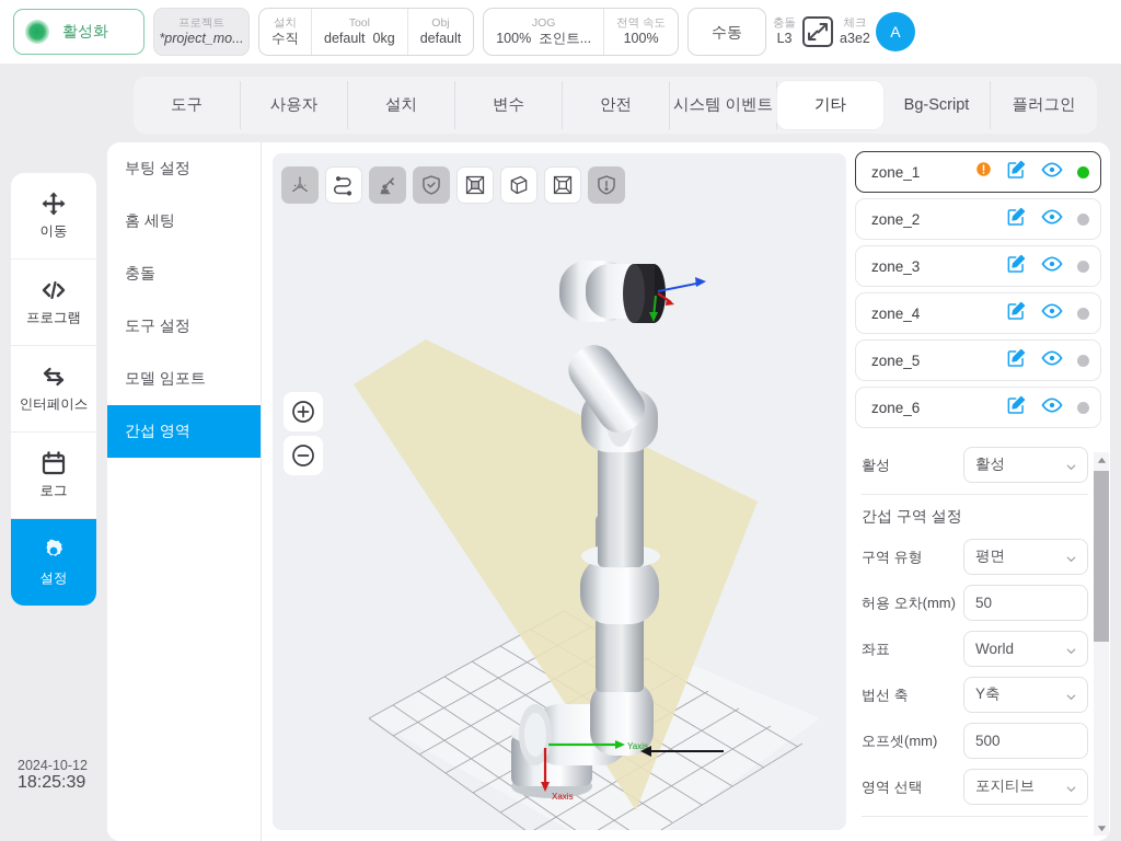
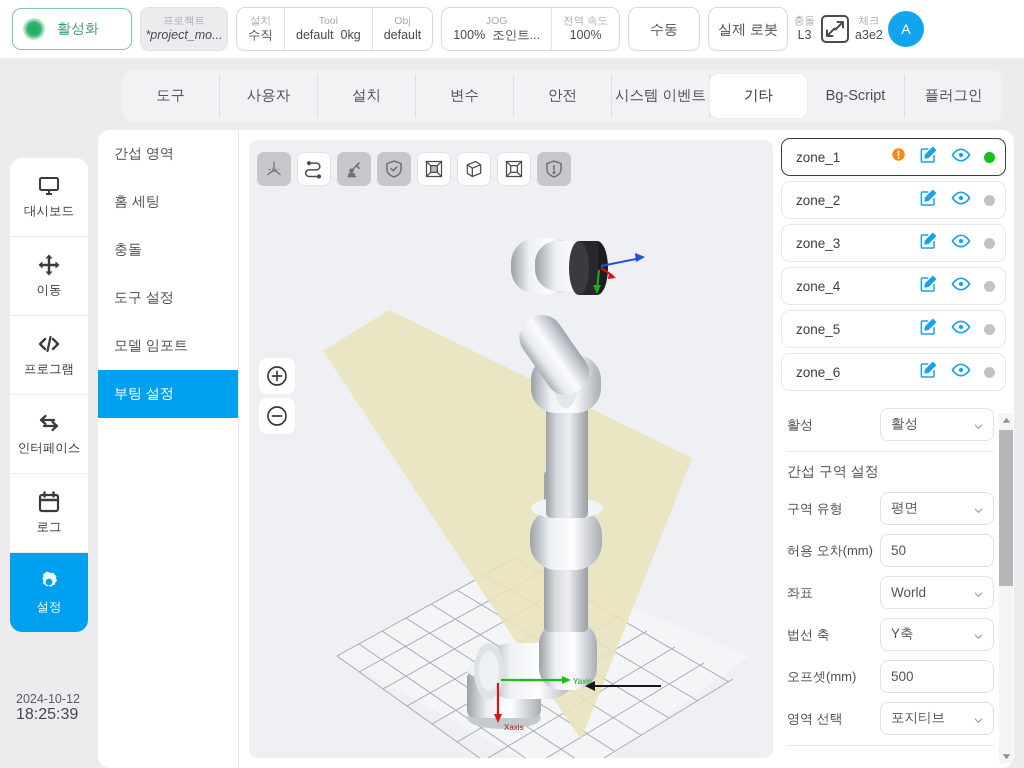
  활성화
  프로젝트
  *project_mo...
  설치
  수직
  Tool
  default
  0kg
  Obj
  default
  JOG
  100%
  조인트...
  전역 속도
  100%
  수동
+ 실제 로봇
  충돌
  L3
  체크
  a3e2
  A
  도구
  사용자
  설치
  변수
  안전
  시스템 이벤트
  기타
  Bg-Script
  플러그인
+ 대시보드
  이동
  프로그램
  인터페이스
  로그
  설정
- 부팅 설정
+ 간섭 영역
  홈 세팅
  충돌
  도구 설정
  모델 임포트
- 간섭 영역
+ 부팅 설정
  Yaxis
  Xaxis
  zone_1
  zone_2
  zone_3
  zone_4
  zone_5
  zone_6
  활성
  활성
  간섭 구역 설정
  구역 유형
  평면
  허용 오차(mm)
  50
  좌표
  World
  법선 축
  Y축
  오프셋(mm)
  500
  영역 선택
  포지티브
  2024-10-12
  18:25:39
